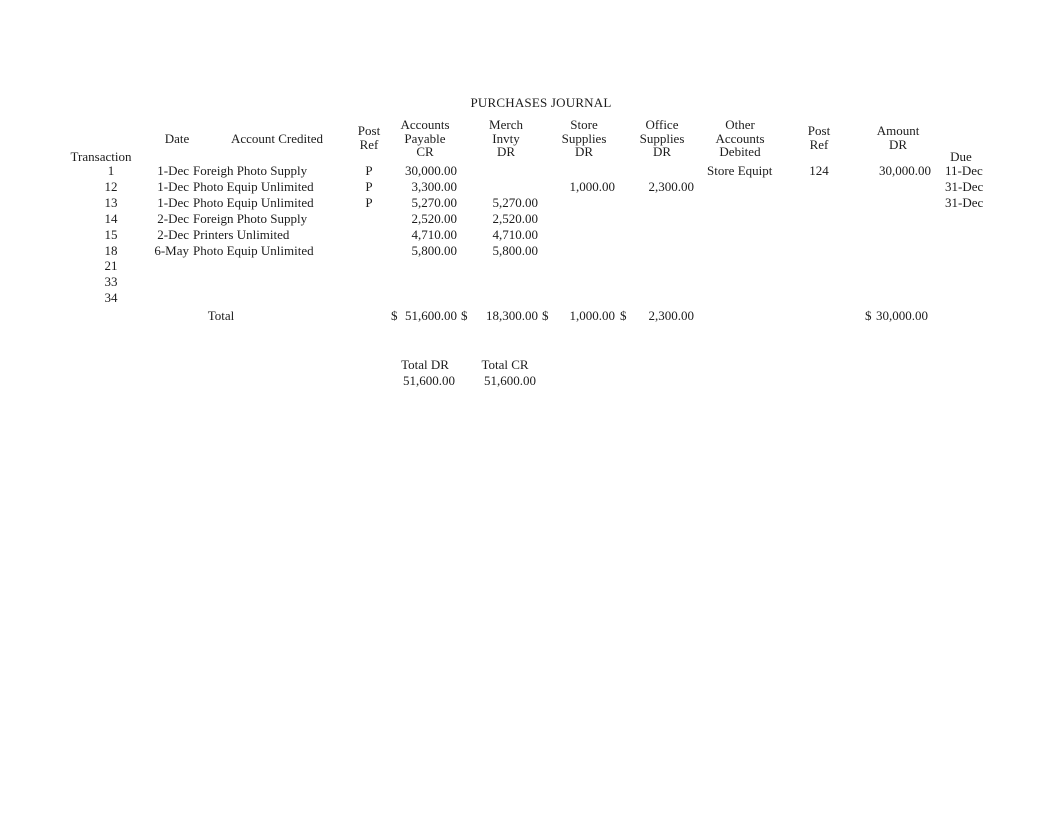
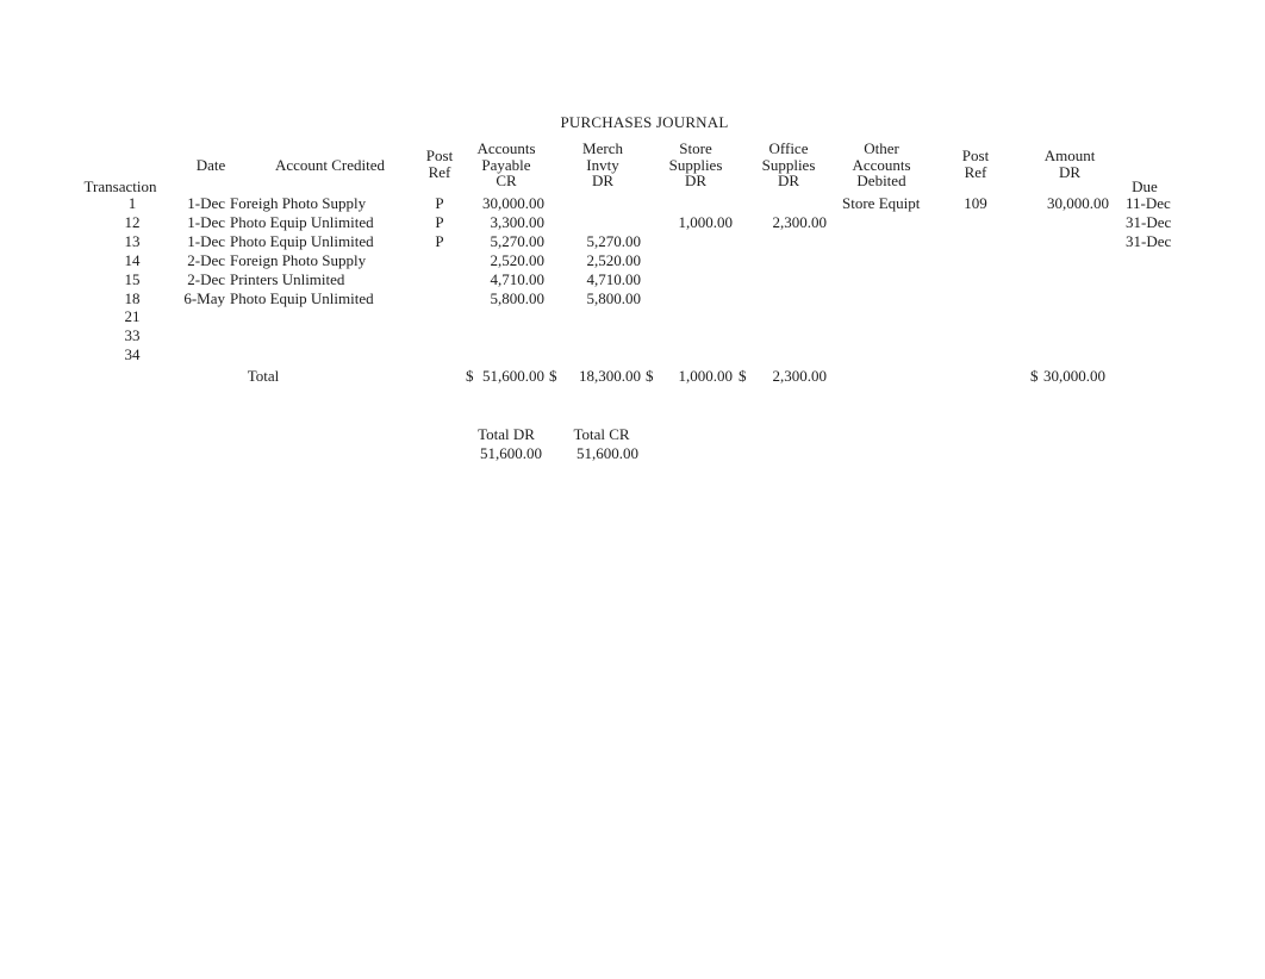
  PURCHASES JOURNAL
  Transaction
  Date
  Account Credited
  Post
  Ref
  Accounts
  Payable
  CR
  Merch
  Invty
  DR
  Store
  Supplies
  DR
  Office
  Supplies
  DR
  Other
  Accounts
  Debited
  Post
  Ref
  Amount
  DR
  Due
  1
  1-Dec
  Foreigh Photo Supply
  P
  30,000.00
  Store Equipt
- 124
+ 109
  30,000.00
  11-Dec
  12
  1-Dec
  Photo Equip Unlimited
  P
  3,300.00
  1,000.00
  2,300.00
  31-Dec
  13
  1-Dec
  Photo Equip Unlimited
  P
  5,270.00
  5,270.00
  31-Dec
  14
  2-Dec
  Foreign Photo Supply
  2,520.00
  2,520.00
  15
  2-Dec
  Printers Unlimited
  4,710.00
  4,710.00
  18
  6-May
  Photo Equip Unlimited
  5,800.00
  5,800.00
  21
  33
  34
  Total
  $
  51,600.00
  $
  18,300.00
  $
  1,000.00
  $
  2,300.00
  $
  30,000.00
  Total DR
  Total CR
  51,600.00
  51,600.00
